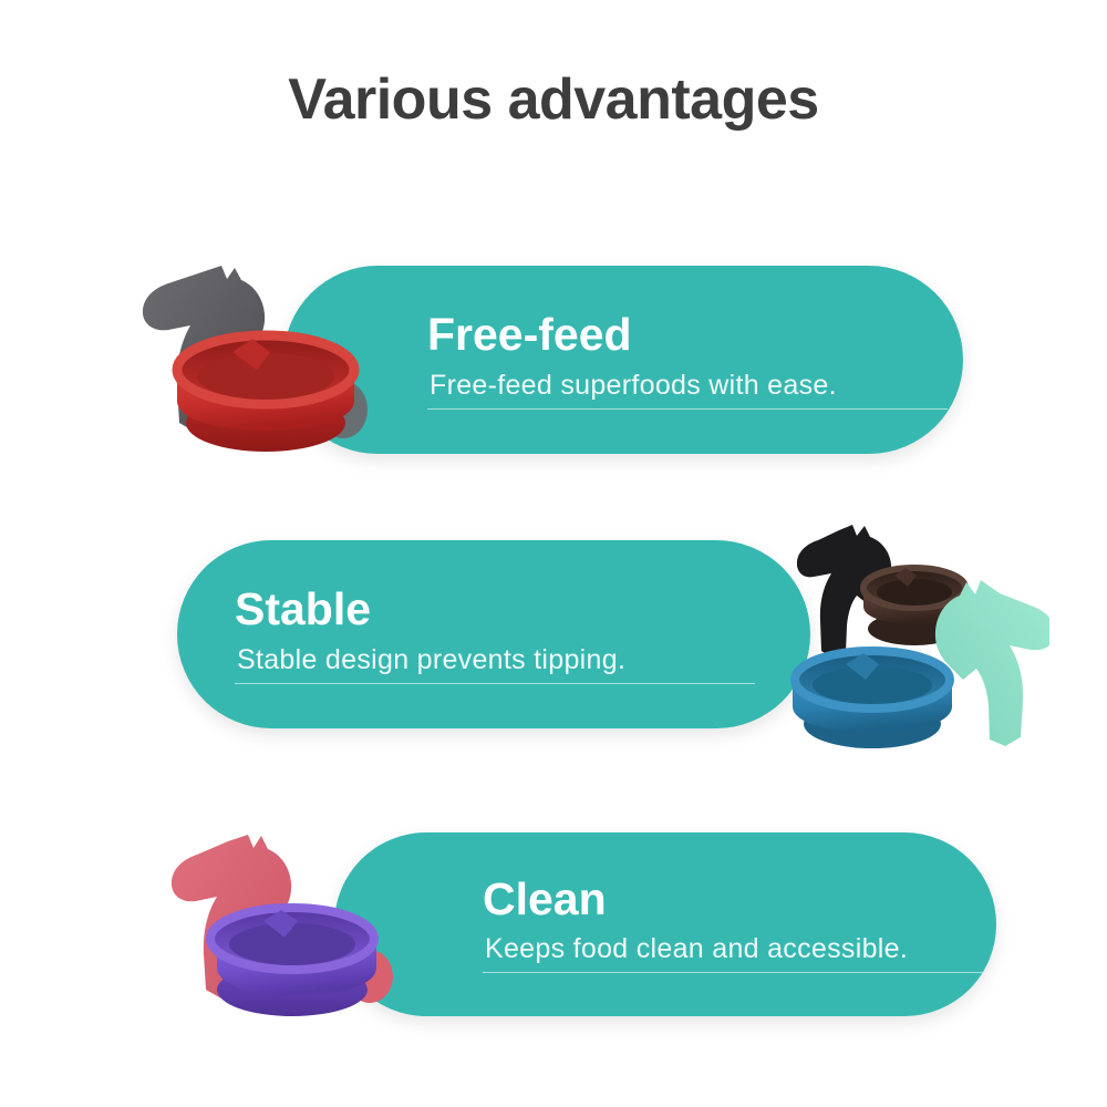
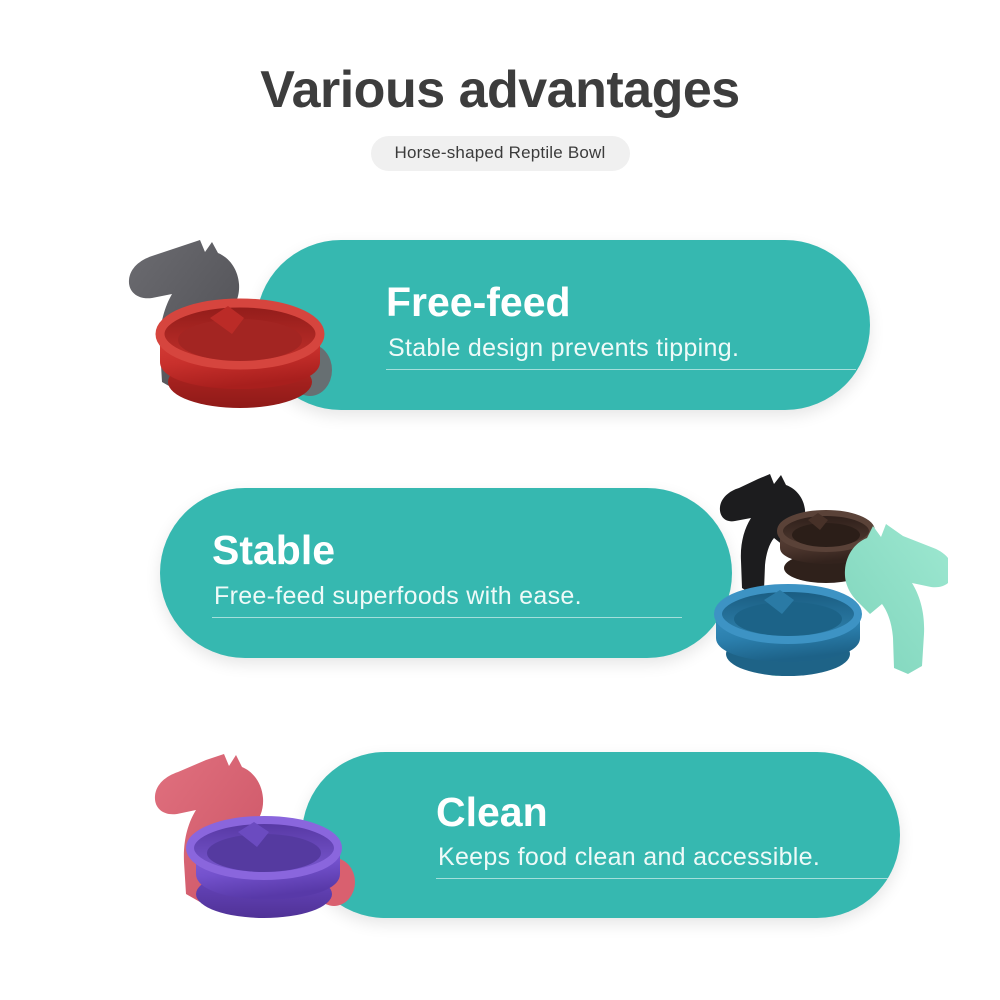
  Various advantages
+ Horse-shaped Reptile Bowl
  Free-feed
- Free-feed superfoods with ease.
+ Stable design prevents tipping.
  Stable
- Stable design prevents tipping.
+ Free-feed superfoods with ease.
  Clean
  Keeps food clean and accessible.
